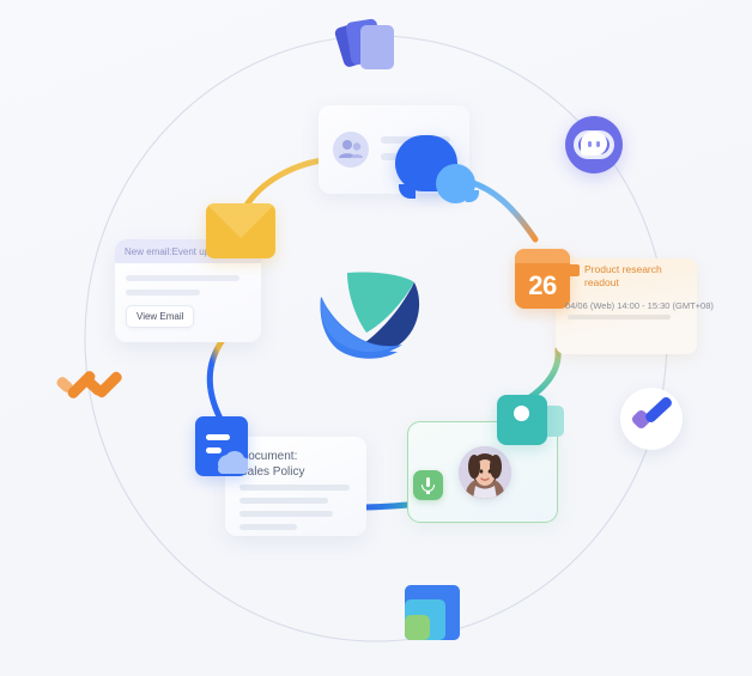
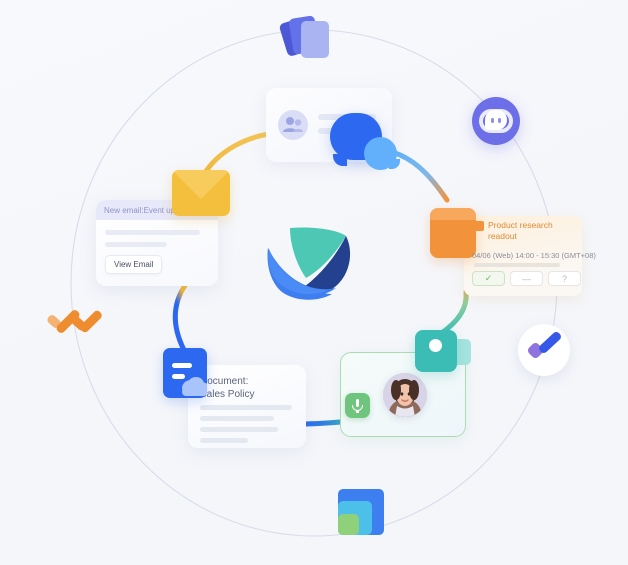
  New email:Event u
  View Email
- 26
  Product research readout
  04/06 (Web) 14:00 - 15:30 (GMT+08)
+ ✓
+ —
+ ?
  ocument:
  ales Policy
